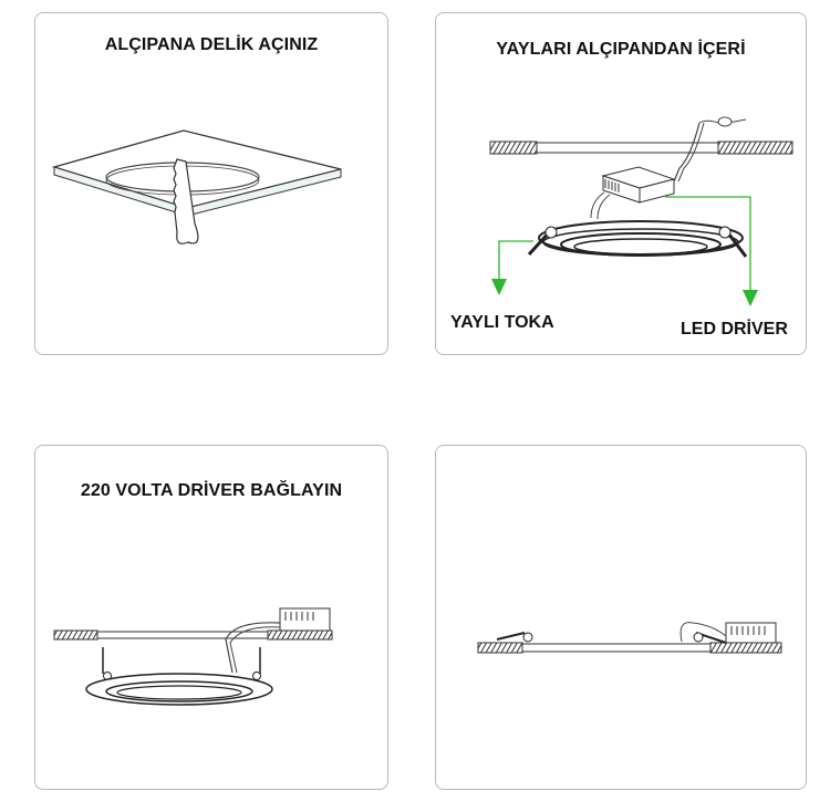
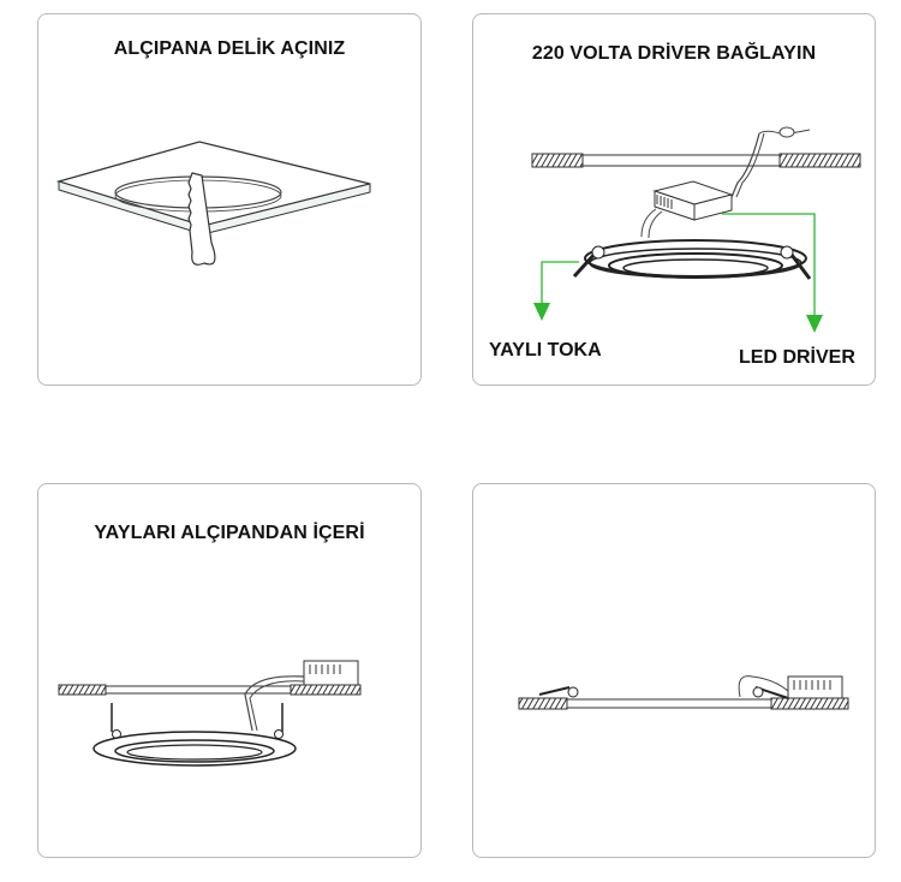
  ALÇIPANA DELİK AÇINIZ
- YAYLARI ALÇIPANDAN İÇERİ
+ 220 VOLTA DRİVER BAĞLAYIN
  YAYLI TOKA
  LED DRİVER
- 220 VOLTA DRİVER BAĞLAYIN
+ YAYLARI ALÇIPANDAN İÇERİ
